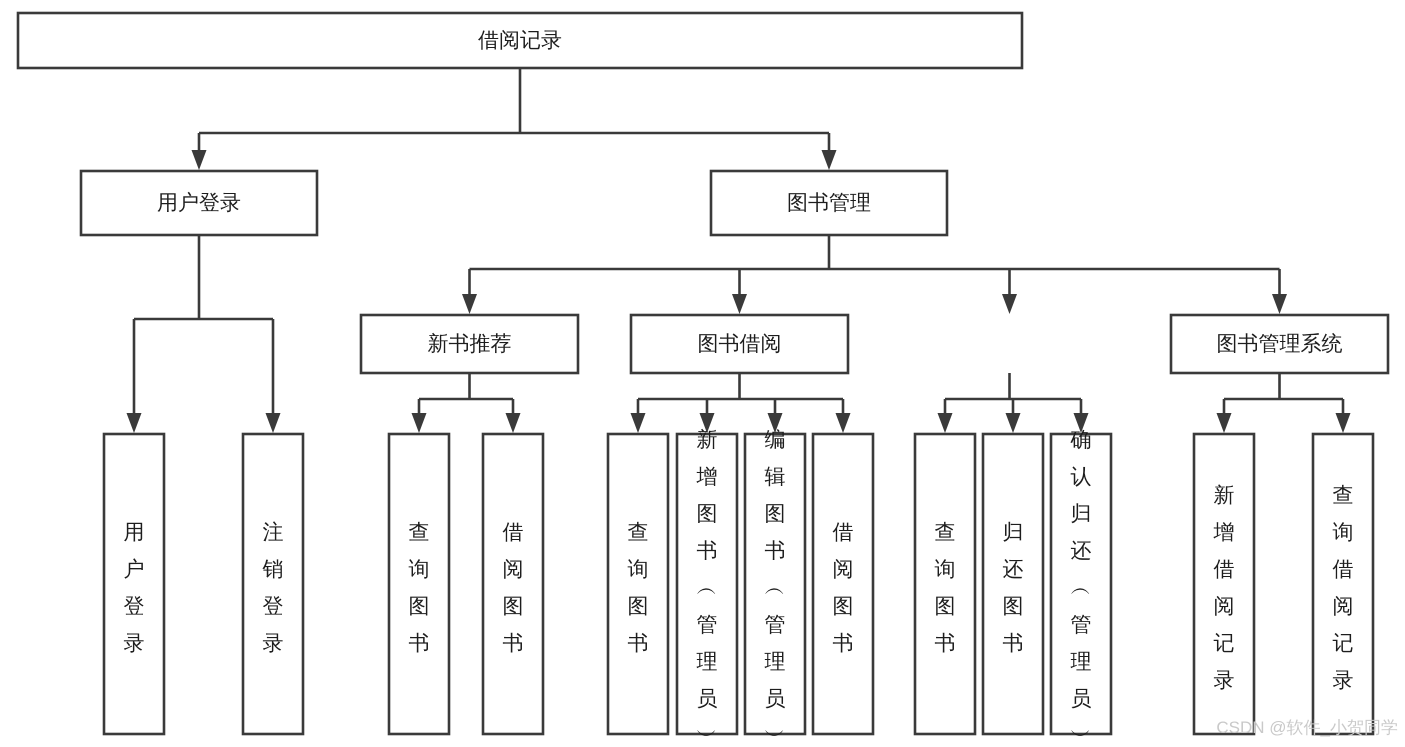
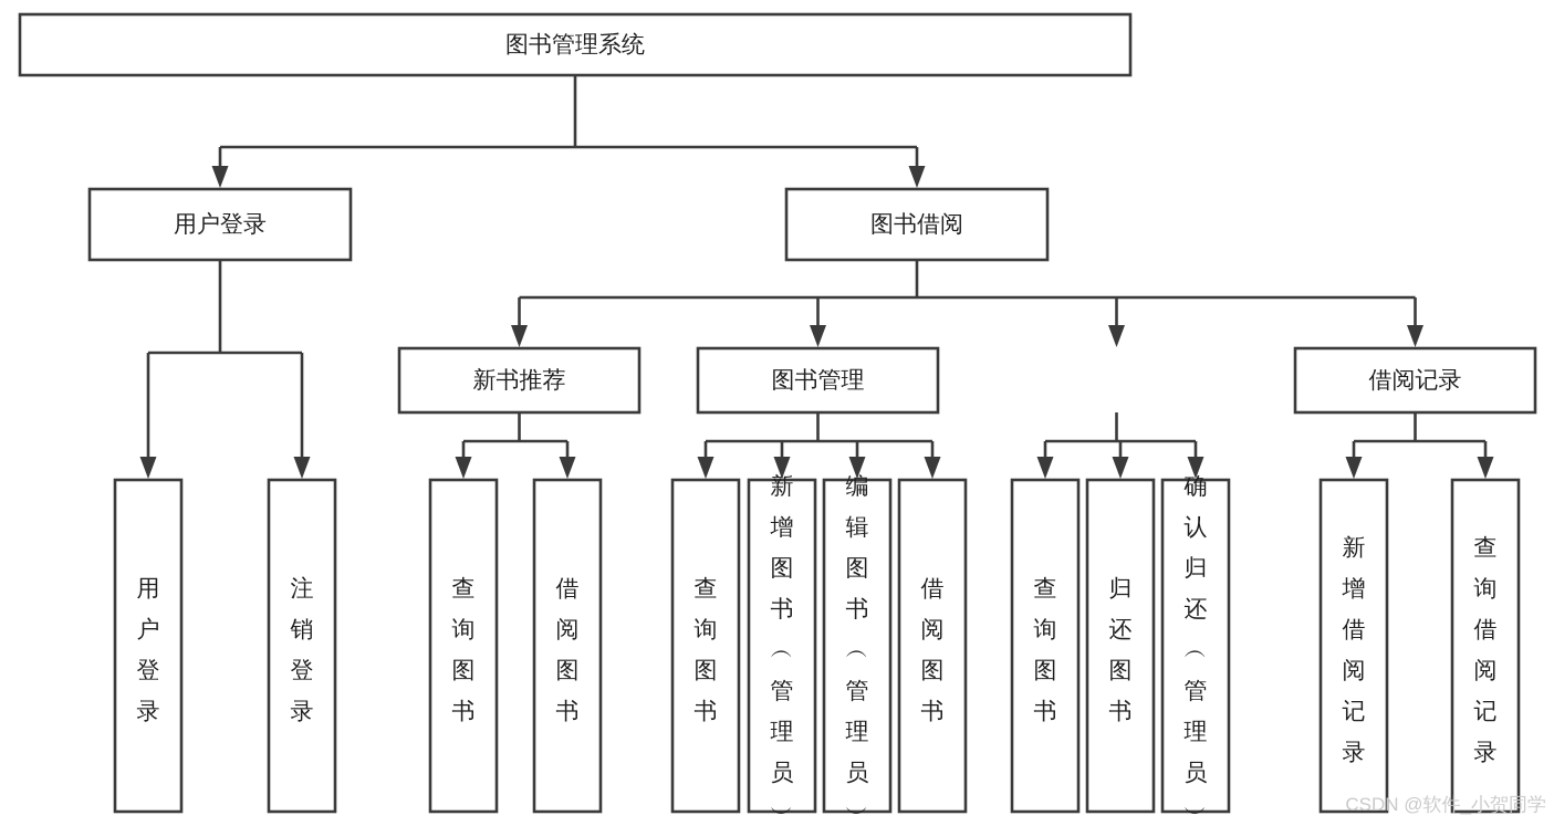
- 借阅记录
+ 图书管理系统
  用户登录
- 图书管理
+ 图书借阅
  新书推荐
- 图书借阅
+ 图书管理
- 图书管理系统
+ 借阅记录
  用户登录
  注销登录
  查询图书
  借阅图书
  查询图书
  新增图书 ︵ 管理员 ︶
  编辑图书 ︵ 管理员 ︶
  借阅图书
  查询图书
  归还图书
  确认归还 ︵ 管理员 ︶
  新增借阅记录
  查询借阅记录
  CSDN @软件_小贺同学
